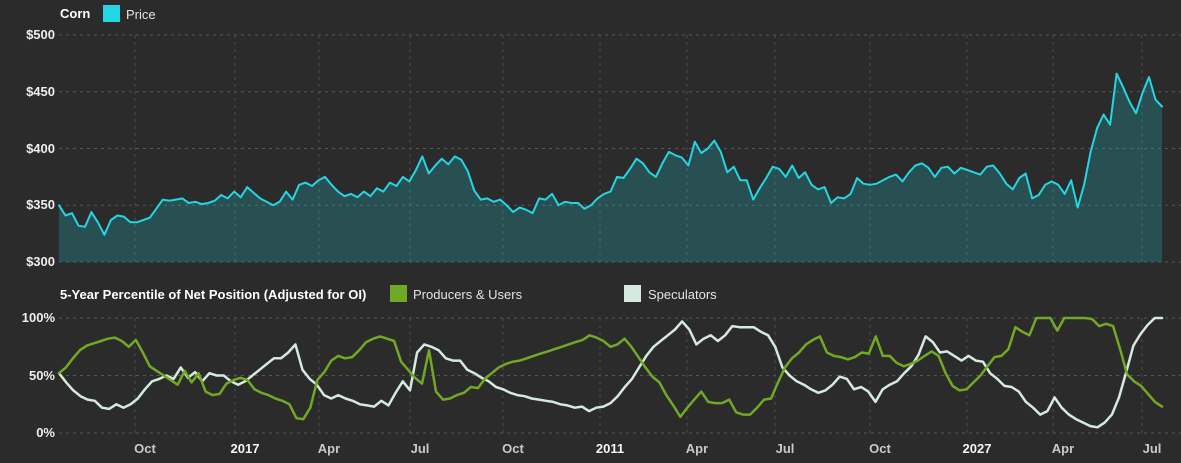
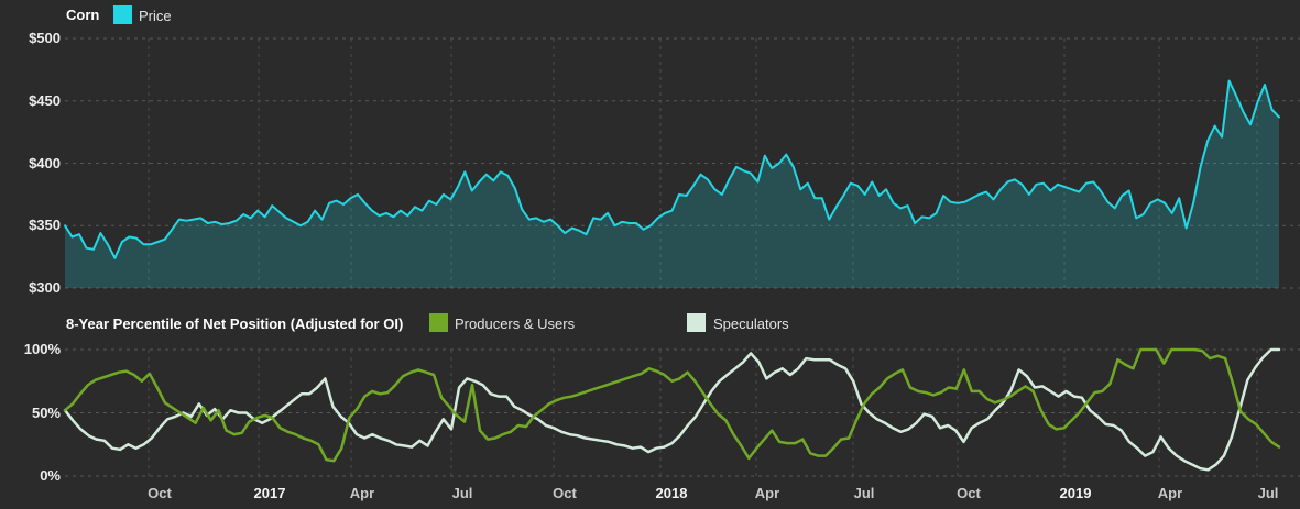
  Corn
  Price
- 5-Year Percentile of Net Position (Adjusted for OI)
+ 8-Year Percentile of Net Position (Adjusted for OI)
  Producers & Users
  Speculators
  $500
  $450
  $400
  $350
  $300
  100%
  50%
  0%
  Oct
  2017
  Apr
  Jul
  Oct
- 2011
+ 2018
  Apr
  Jul
  Oct
- 2027
+ 2019
  Apr
  Jul
